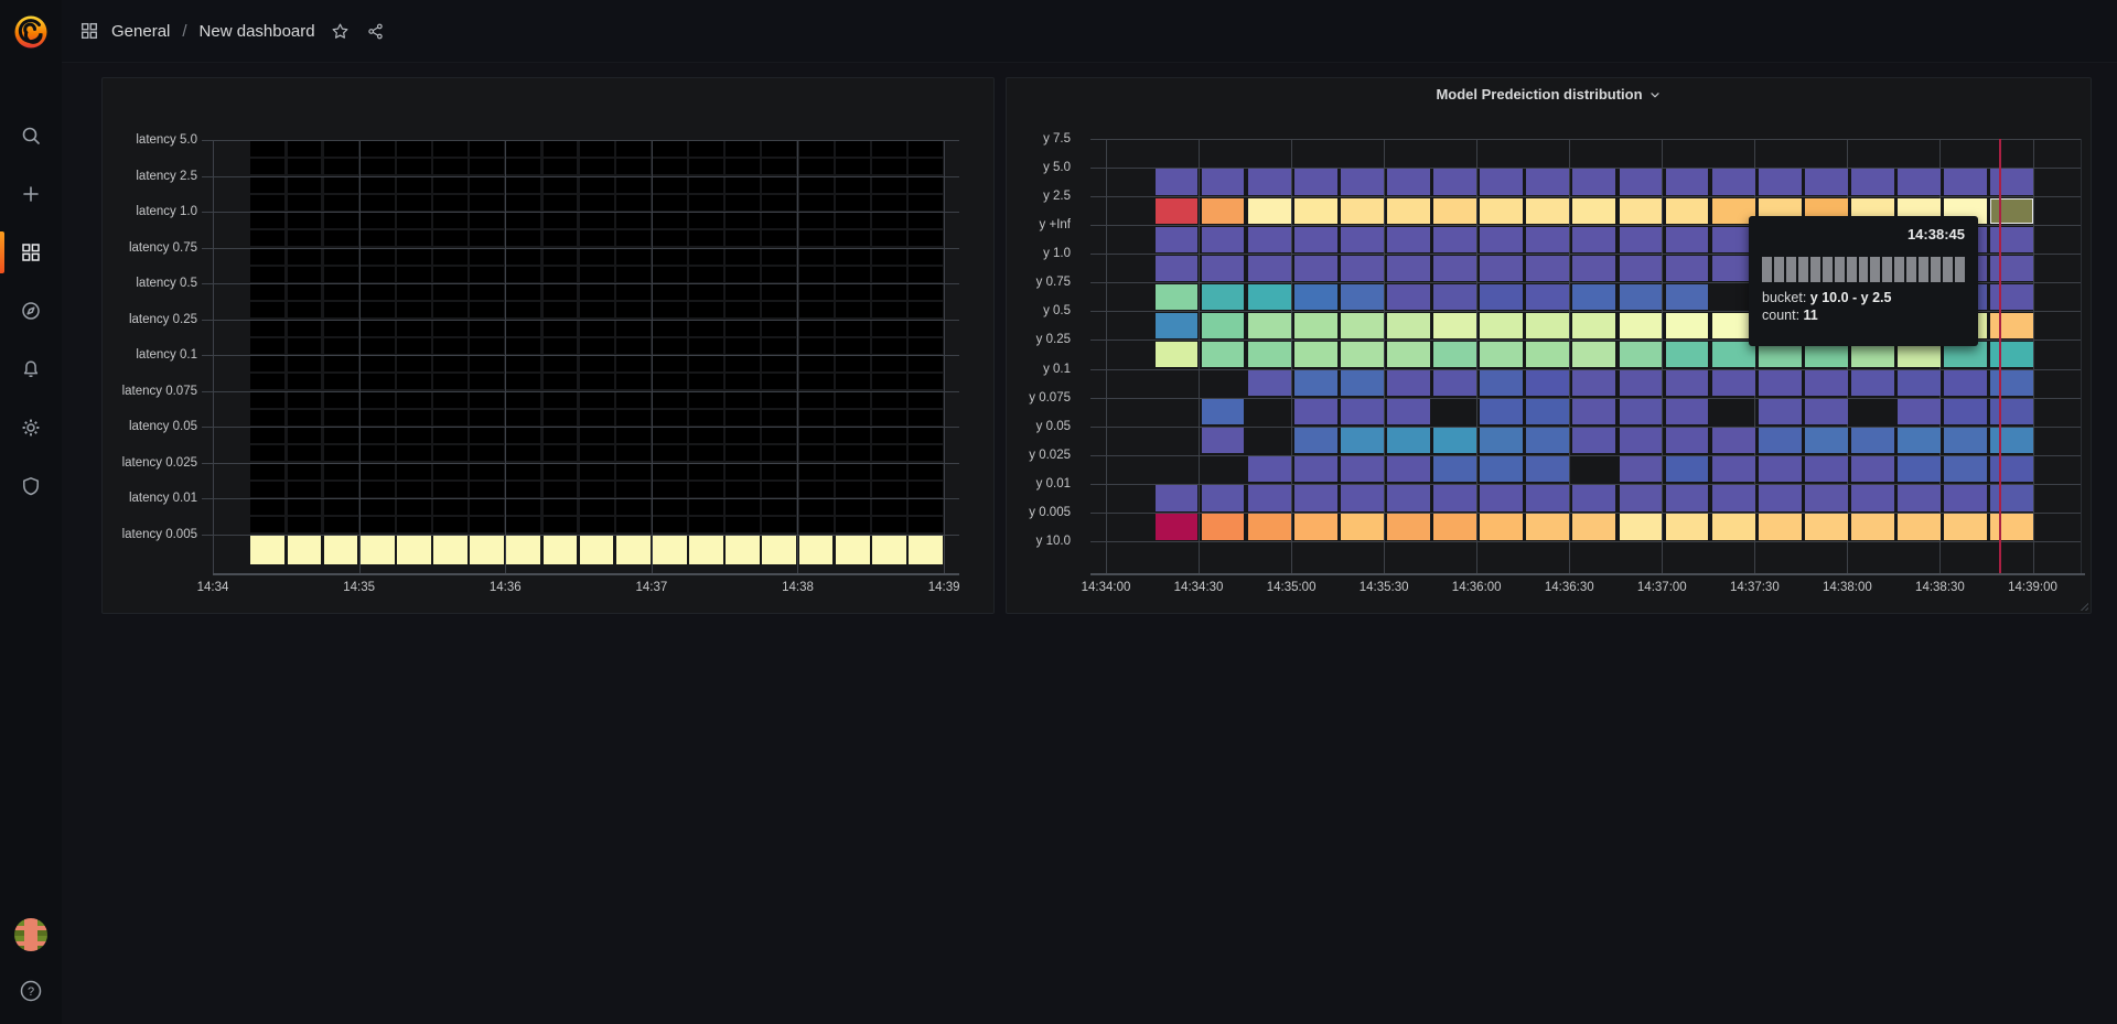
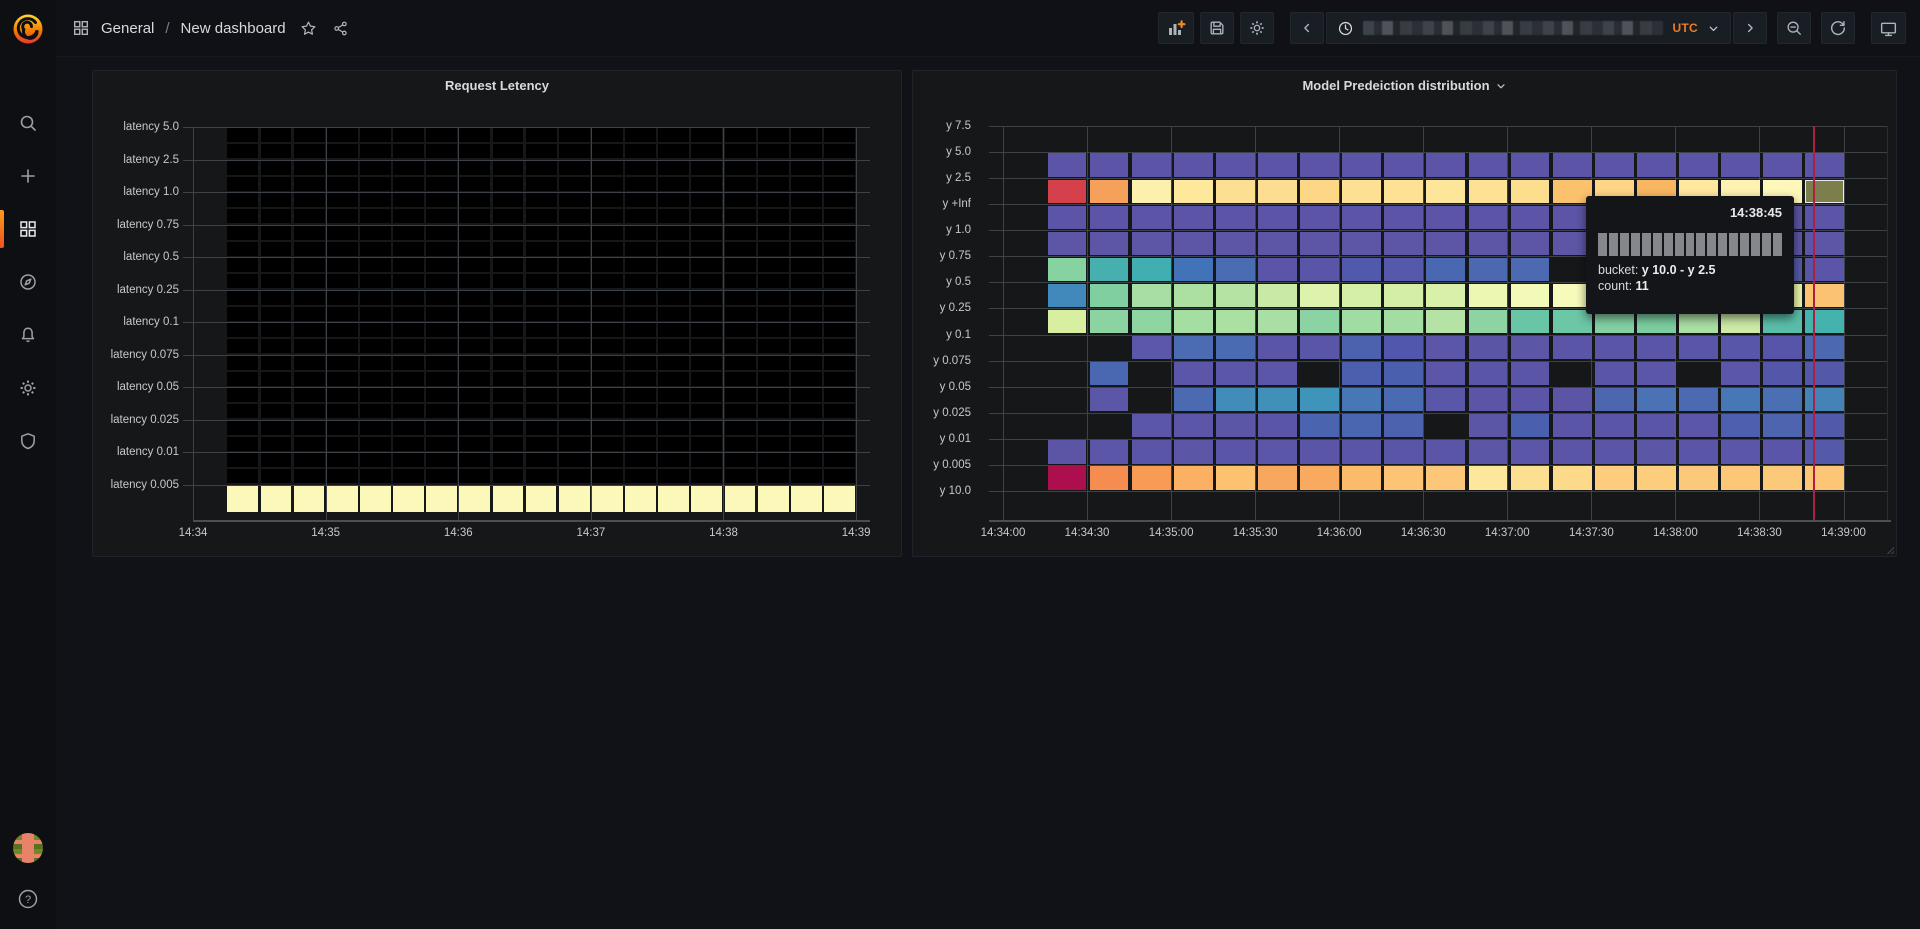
  ?
  General
  /
  New dashboard
+ UTC
+ Request Letency
  latency 5.0
  latency 2.5
  latency 1.0
  latency 0.75
  latency 0.5
  latency 0.25
  latency 0.1
  latency 0.075
  latency 0.05
  latency 0.025
  latency 0.01
  latency 0.005
  14:34
  14:35
  14:36
  14:37
  14:38
  14:39
  Model Predeiction distribution
  y 7.5
  y 5.0
  y 2.5
  y +Inf
  y 1.0
  y 0.75
  y 0.5
  y 0.25
  y 0.1
  y 0.075
  y 0.05
  y 0.025
  y 0.01
  y 0.005
  y 10.0
  14:34:00
  14:34:30
  14:35:00
  14:35:30
  14:36:00
  14:36:30
  14:37:00
  14:37:30
  14:38:00
  14:38:30
  14:39:00
  14:38:45
  bucket: y 10.0 - y 2.5
  count: 11
